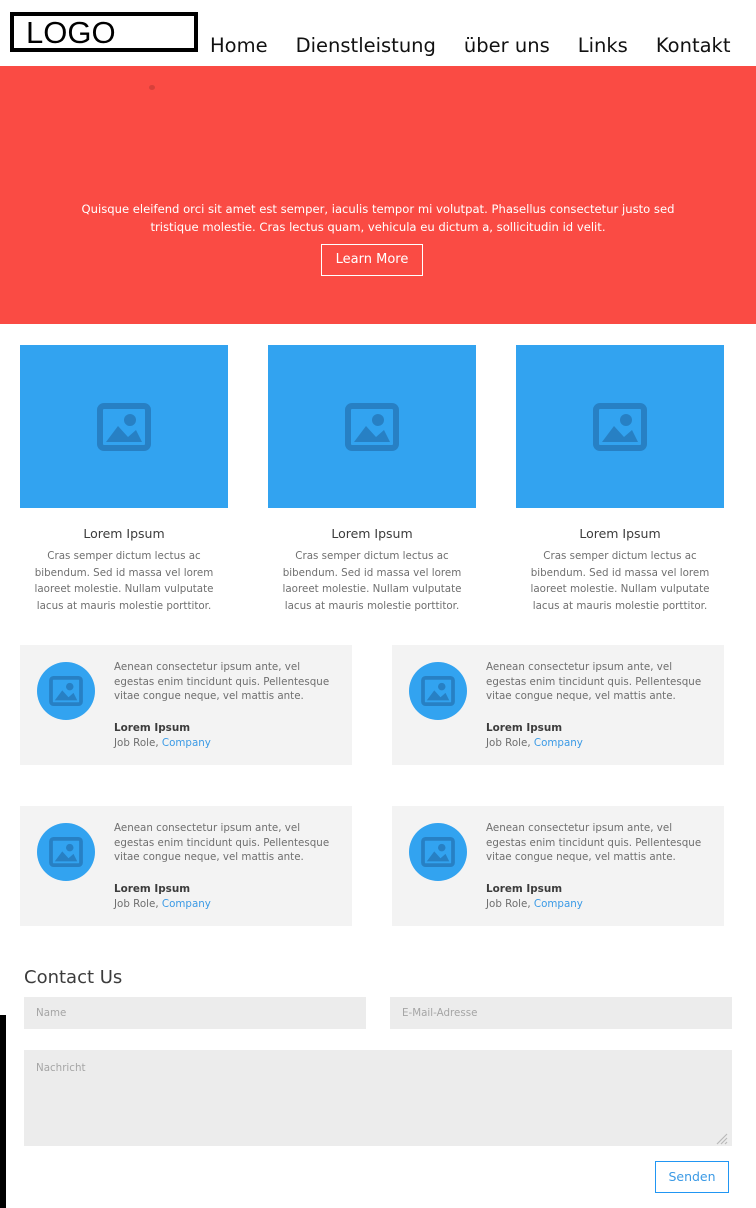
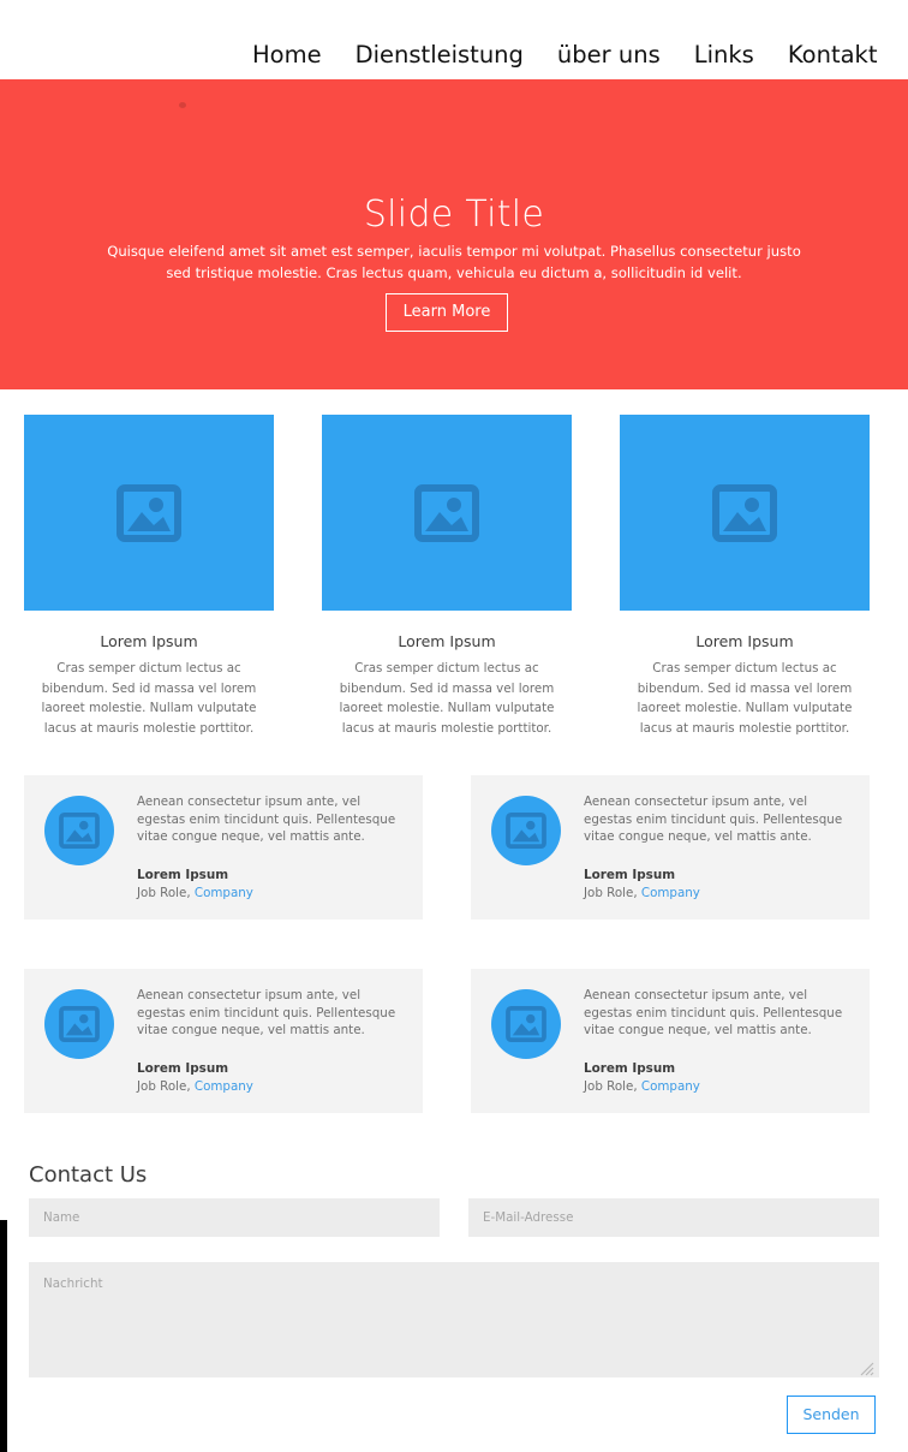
- LOGO
  Home
  Dienstleistung
  über uns
  Links
  Kontakt
+ Slide Title
- Quisque eleifend orci sit amet est semper, iaculis tempor mi volutpat. Phasellus consectetur justo sed tristique molestie. Cras lectus quam, vehicula eu dictum a, sollicitudin id velit.
+ Quisque eleifend amet sit amet est semper, iaculis tempor mi volutpat. Phasellus consectetur justo sed tristique molestie. Cras lectus quam, vehicula eu dictum a, sollicitudin id velit.
  Learn More
  Lorem Ipsum
  Cras semper dictum lectus ac bibendum. Sed id massa vel lorem laoreet molestie. Nullam vulputate lacus at mauris molestie porttitor.
  Lorem Ipsum
  Cras semper dictum lectus ac bibendum. Sed id massa vel lorem laoreet molestie. Nullam vulputate lacus at mauris molestie porttitor.
  Lorem Ipsum
  Cras semper dictum lectus ac bibendum. Sed id massa vel lorem laoreet molestie. Nullam vulputate lacus at mauris molestie porttitor.
  Aenean consectetur ipsum ante, vel egestas enim tincidunt quis. Pellentesque vitae congue neque, vel mattis ante.
  Lorem Ipsum
  Job Role, Company
  Aenean consectetur ipsum ante, vel egestas enim tincidunt quis. Pellentesque vitae congue neque, vel mattis ante.
  Lorem Ipsum
  Job Role, Company
  Aenean consectetur ipsum ante, vel egestas enim tincidunt quis. Pellentesque vitae congue neque, vel mattis ante.
  Lorem Ipsum
  Job Role, Company
  Aenean consectetur ipsum ante, vel egestas enim tincidunt quis. Pellentesque vitae congue neque, vel mattis ante.
  Lorem Ipsum
  Job Role, Company
  Contact Us
  Name
  E-Mail-Adresse
  Nachricht
  Senden
